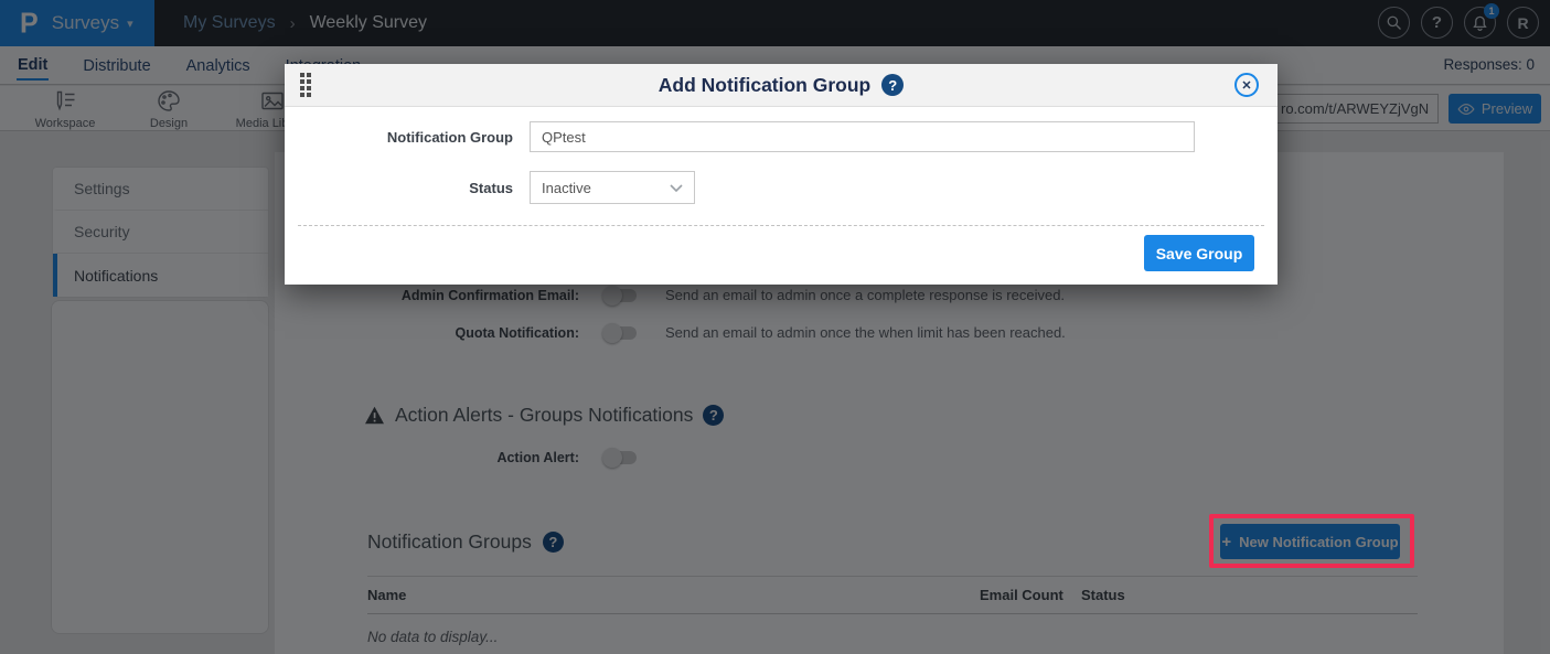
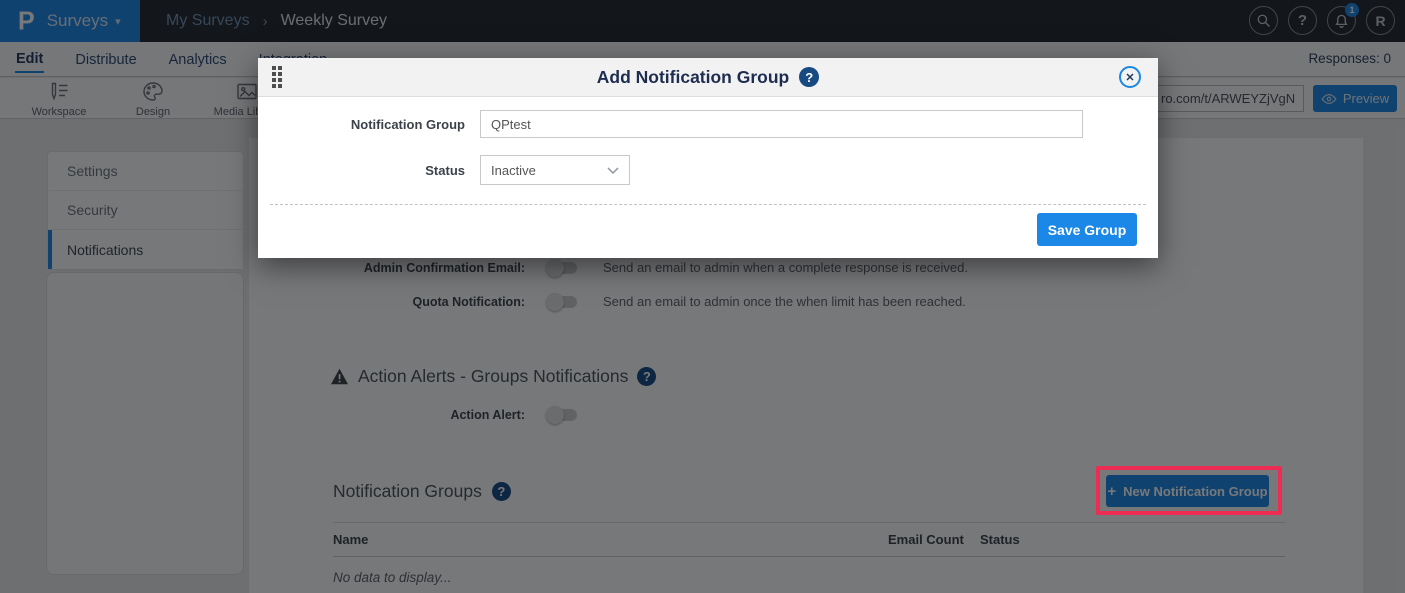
  P
  Surveys
  ▾
  My Surveys
  ›
  Weekly Survey
  ?
  1
  R
  Edit
  Distribute
  Analytics
  Responses: 0
  Workspace
  Design
  ro.com/t/ARWEYZjVgN
  Preview
  Settings
  Security
  Notifications
  Admin Confirmation Email:
- Send an email to admin once a complete response is received.
+ Send an email to admin when a complete response is received.
  Quota Notification:
  Send an email to admin once the when limit has been reached.
  Action Alerts - Groups Notifications
  ?
  Action Alert:
  Notification Groups
  ?
  +
  New Notification Group
  Name
  Email Count
  Status
  No data to display...
  Add Notification Group
  ?
  ✕
  Notification Group
  QPtest
  Status
  Inactive
  Save Group
